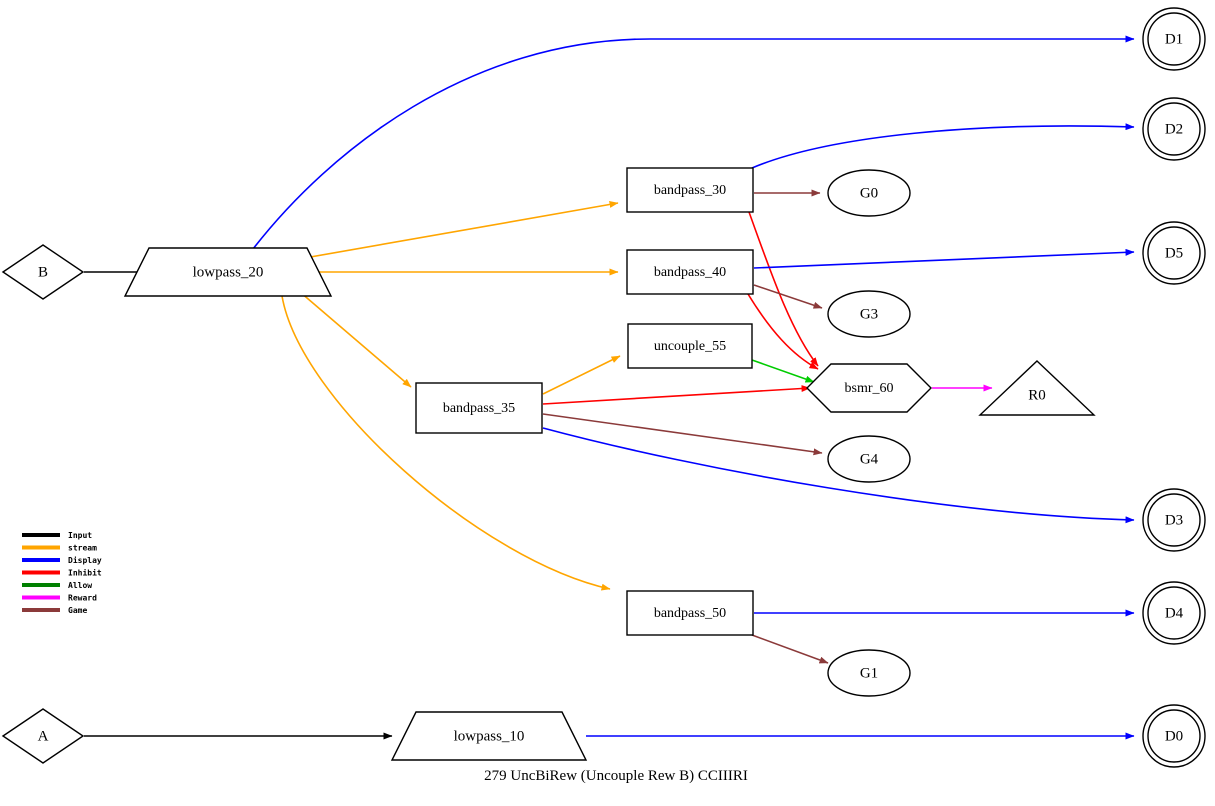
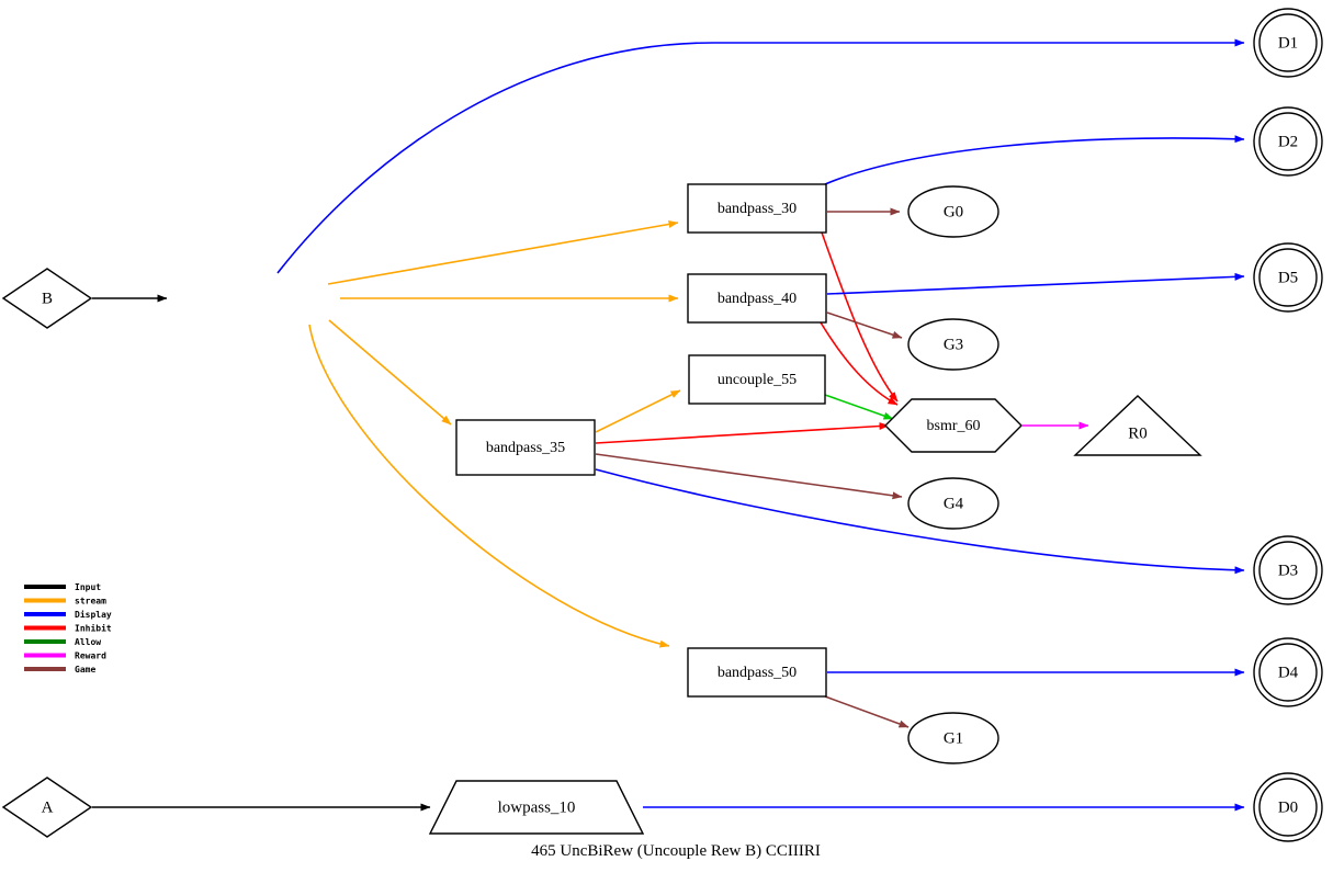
  B
  A
- lowpass_20
  lowpass_10
  bandpass_30
  bandpass_40
  uncouple_55
  bandpass_35
  bandpass_50
  bsmr_60
  R0
  G0
  G3
  G4
  G1
  D1
  D2
  D5
  D3
  D4
  D0
  Input
  stream
  Display
  Inhibit
  Allow
  Reward
  Game
- 279 UncBiRew (Uncouple Rew B) CCIIIRI
+ 465 UncBiRew (Uncouple Rew B) CCIIIRI
